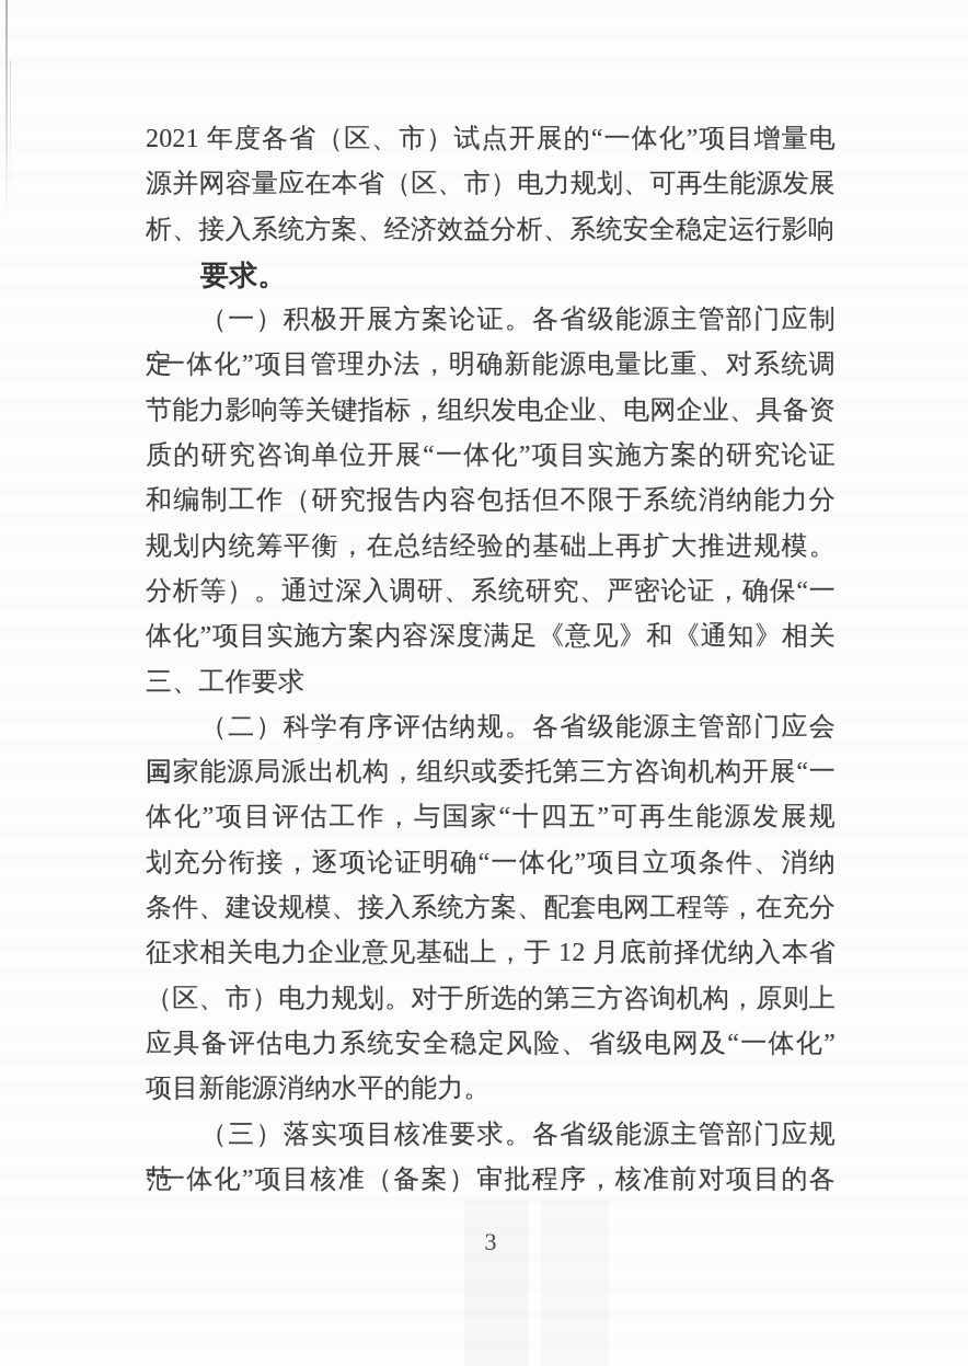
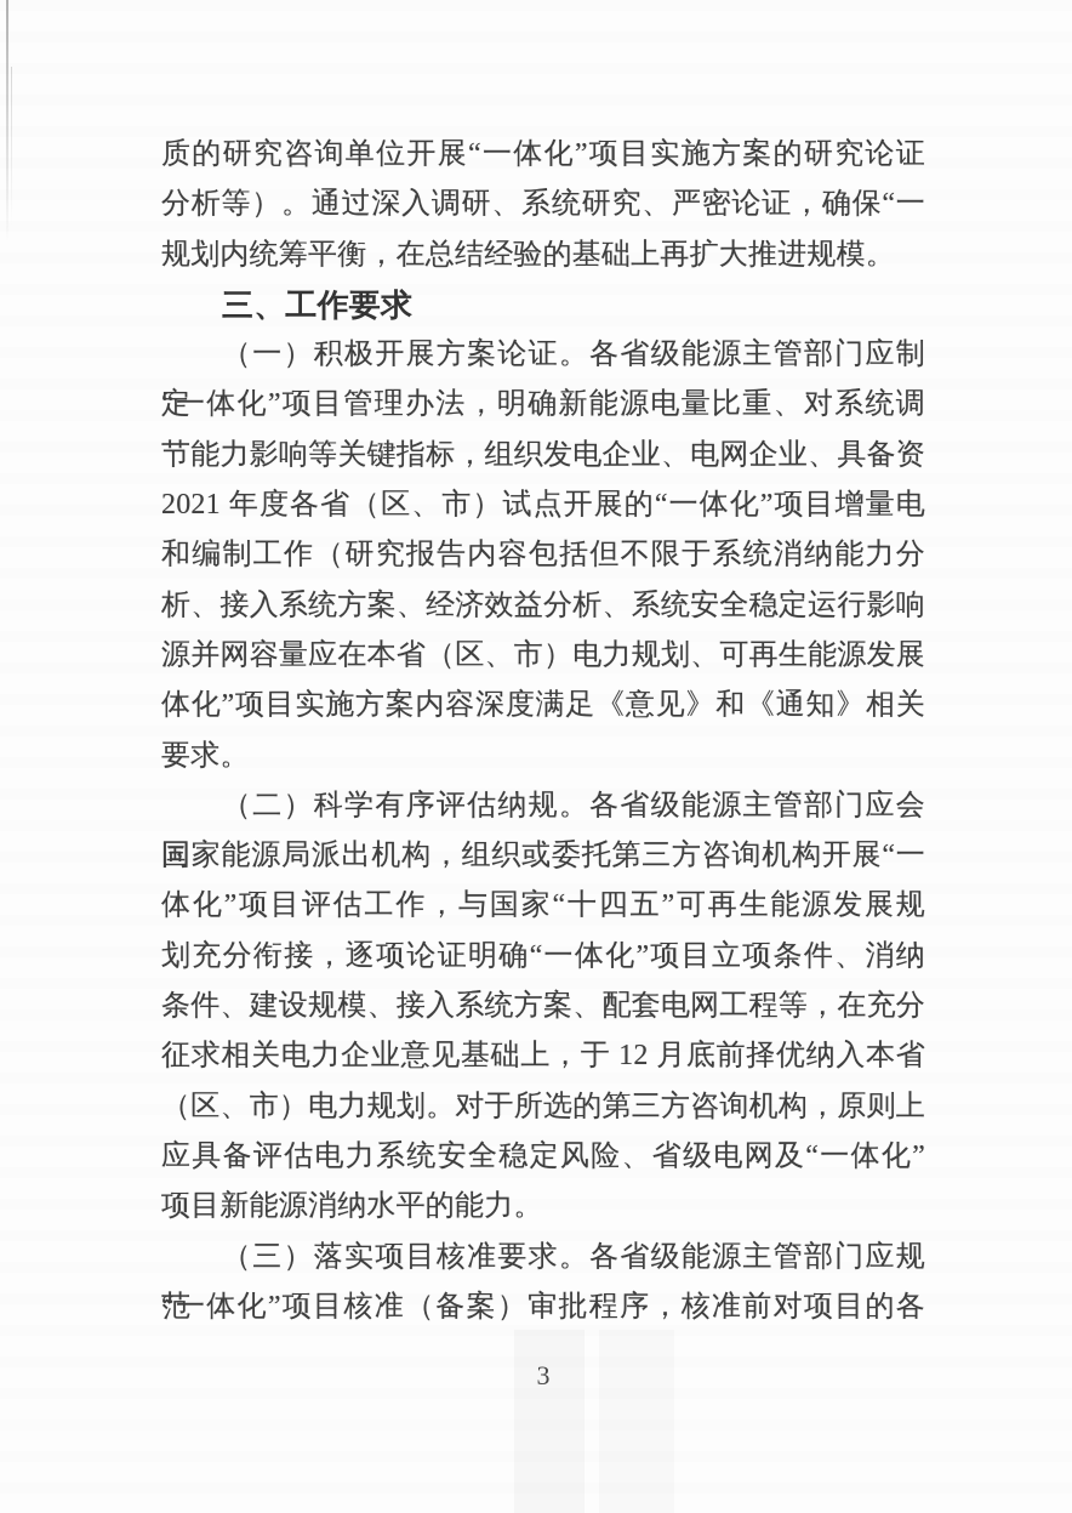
- 2021 年度各省（区、市）试点开展的“一体化”项目增量电
+ 质的研究咨询单位开展“一体化”项目实施方案的研究论证
- 源并网容量应在本省（区、市）电力规划、可再生能源发展
+ 分析等）。通过深入调研、系统研究、严密论证，确保“一
- 析、接入系统方案、经济效益分析、系统安全稳定运行影响
+ 规划内统筹平衡，在总结经验的基础上再扩大推进规模。
- 要求。
+ 三、工作要求
  （一）积极开展方案论证。各省级能源主管部门应制定
  “一体化”项目管理办法，明确新能源电量比重、对系统调
  节能力影响等关键指标，组织发电企业、电网企业、具备资
- 质的研究咨询单位开展“一体化”项目实施方案的研究论证
+ 2021 年度各省（区、市）试点开展的“一体化”项目增量电
  和编制工作（研究报告内容包括但不限于系统消纳能力分
- 规划内统筹平衡，在总结经验的基础上再扩大推进规模。
+ 析、接入系统方案、经济效益分析、系统安全稳定运行影响
- 分析等）。通过深入调研、系统研究、严密论证，确保“一
+ 源并网容量应在本省（区、市）电力规划、可再生能源发展
  体化”项目实施方案内容深度满足《意见》和《通知》相关
- 三、工作要求
+ 要求。
  （二）科学有序评估纳规。各省级能源主管部门应会同
  国家能源局派出机构，组织或委托第三方咨询机构开展“一
  体化”项目评估工作，与国家“十四五”可再生能源发展规
  划充分衔接，逐项论证明确“一体化”项目立项条件、消纳
  条件、建设规模、接入系统方案、配套电网工程等，在充分
  征求相关电力企业意见基础上，于 12 月底前择优纳入本省
  （区、市）电力规划。对于所选的第三方咨询机构，原则上
  应具备评估电力系统安全稳定风险、省级电网及“一体化”
  项目新能源消纳水平的能力。
  （三）落实项目核准要求。各省级能源主管部门应规范
  “一体化”项目核准（备案）审批程序，核准前对项目的各
  3
